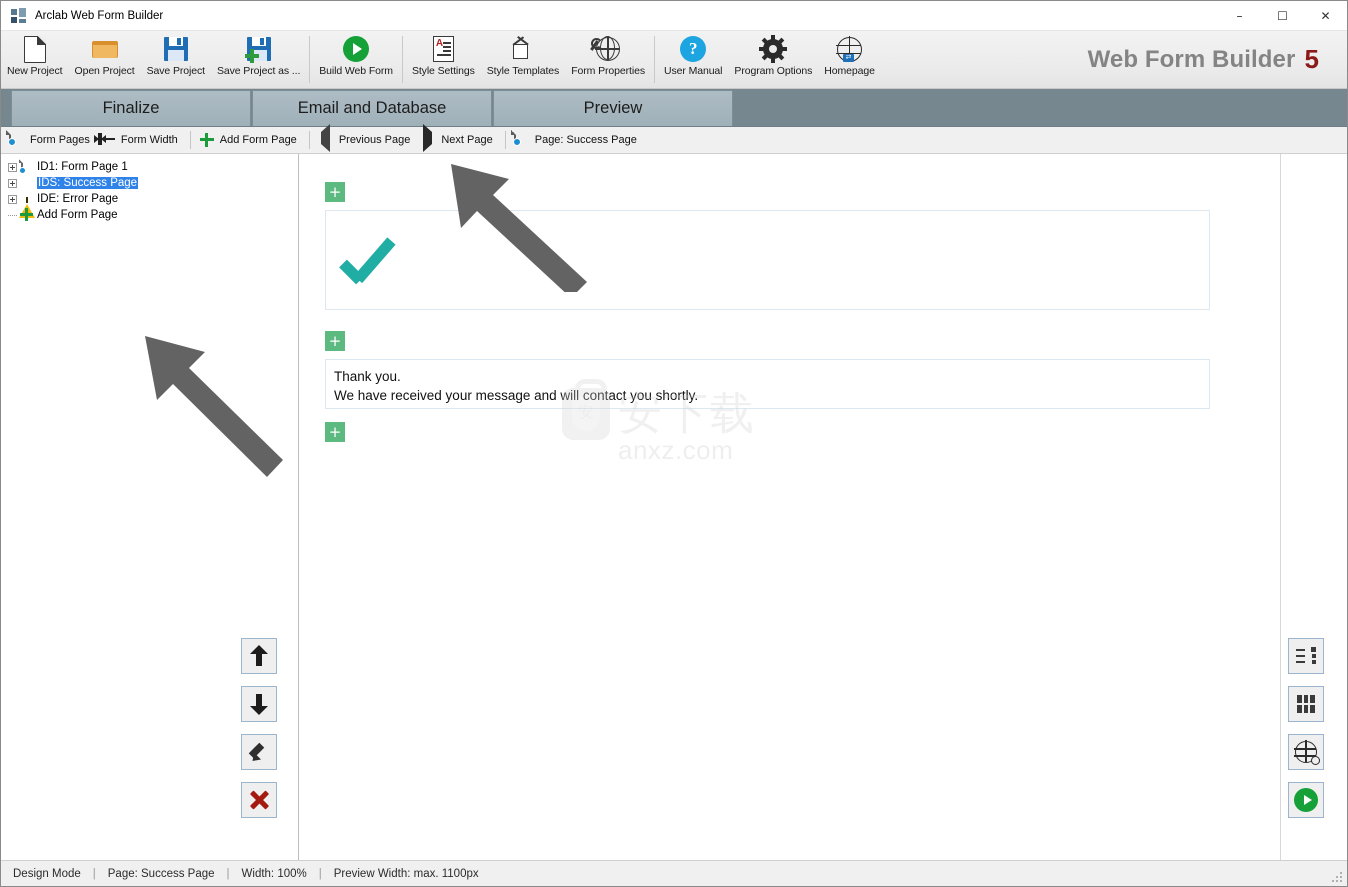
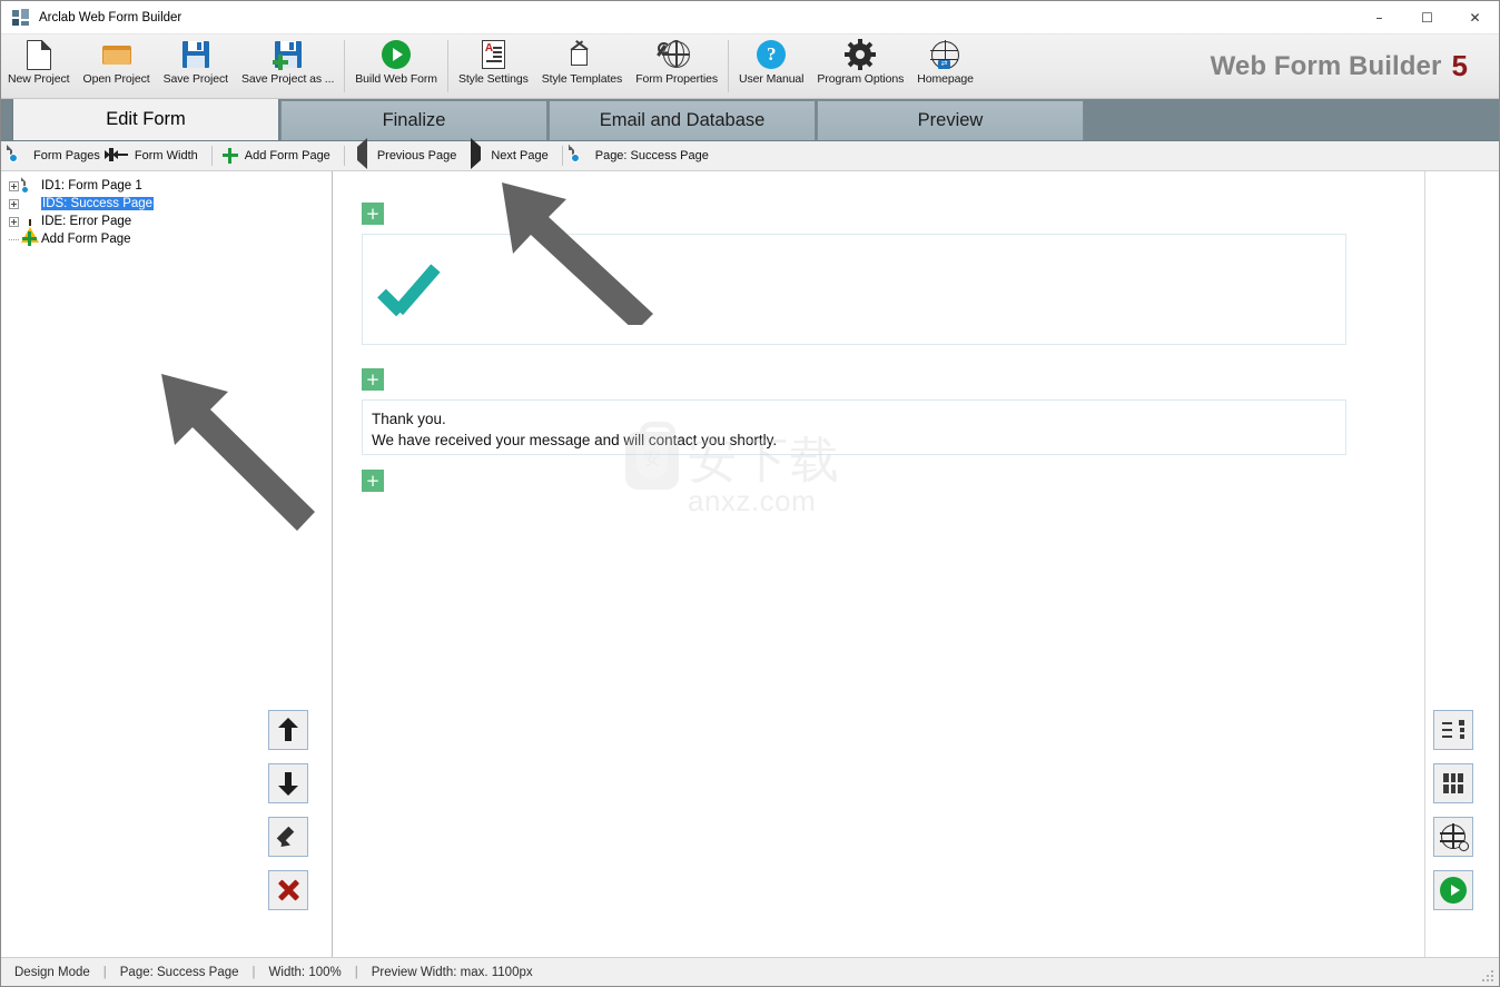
  Arclab Web Form Builder
  –
  ☐
  ✕
  New Project
  Open Project
  Save Project
  Save Project as ...
  Build Web Form
  Style Settings
  Style Templates
  Form Properties
  ?
  User Manual
  Program Options
  Homepage
  Web Form Builder
  5
+ Edit Form
  Finalize
  Email and Database
  Preview
  Form Pages
  Form Width
  Add Form Page
  Previous Page
  Next Page
  Page: Success Page
  ID1: Form Page 1
  IDS: Success Page
  IDE: Error Page
  Add Form Page
  +
  +
  Thank you.
  We have received your message and will contact you shortly.
  +
  安
  安下载
  Design Mode
  |
  Page: Success Page
  |
  Width: 100%
  |
  Preview Width: max. 1100px
